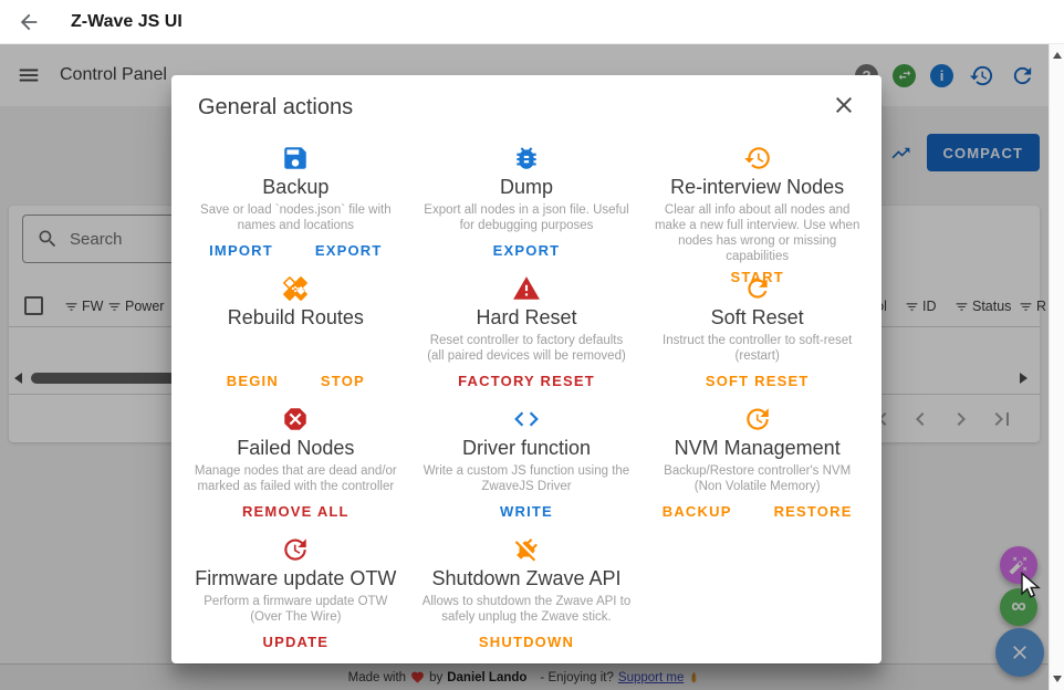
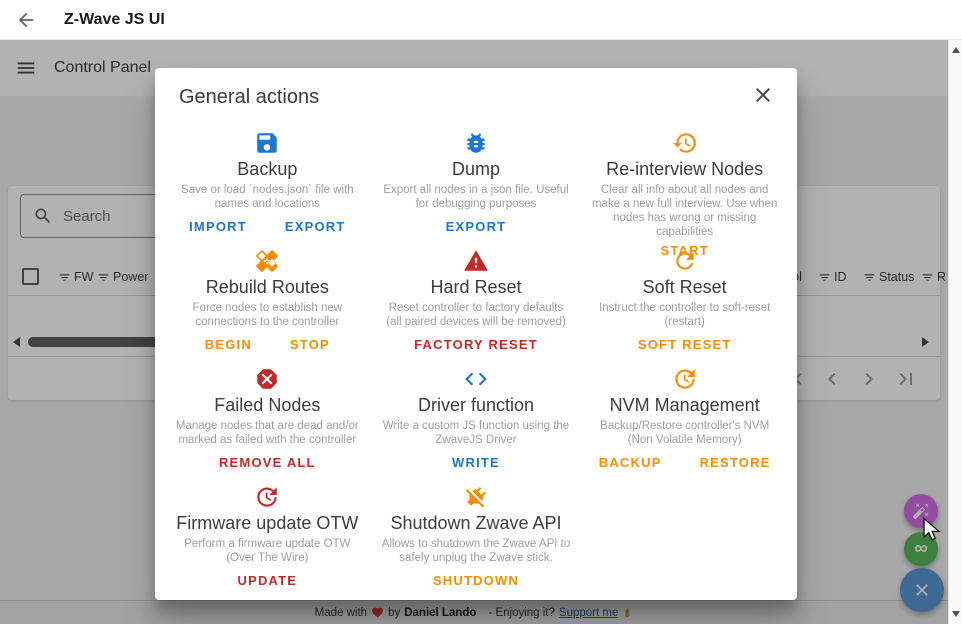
  Z-Wave JS UI
  Control Panel
- i
- COMPACT
  Search
  FW
  Power
  ID
  Status
  R
  Made with
  by
  Daniel Lando
  - Enjoying it?
  Support me
  ∞
  General actions
  Backup
  Save or load `nodes.json` file with names and locations
  IMPORT
  EXPORT
  Dump
  Export all nodes in a json file. Useful for debugging purposes
  EXPORT
  Re-interview Nodes
  Clear all info about all nodes and make a new full interview. Use when nodes has wrong or missing capabilities
  START
  Rebuild Routes
+ Force nodes to establish new connections to the controller
  BEGIN
  STOP
  Hard Reset
  Reset controller to factory defaults (all paired devices will be removed)
  FACTORY RESET
  Soft Reset
  Instruct the controller to soft-reset (restart)
  SOFT RESET
  Failed Nodes
  Manage nodes that are dead and/or marked as failed with the controller
  REMOVE ALL
  Driver function
  Write a custom JS function using the ZwaveJS Driver
  WRITE
  NVM Management
  Backup/Restore controller's NVM (Non Volatile Memory)
  BACKUP
  RESTORE
  Firmware update OTW
  Perform a firmware update OTW (Over The Wire)
  UPDATE
  Shutdown Zwave API
  Allows to shutdown the Zwave API to safely unplug the Zwave stick.
  SHUTDOWN
